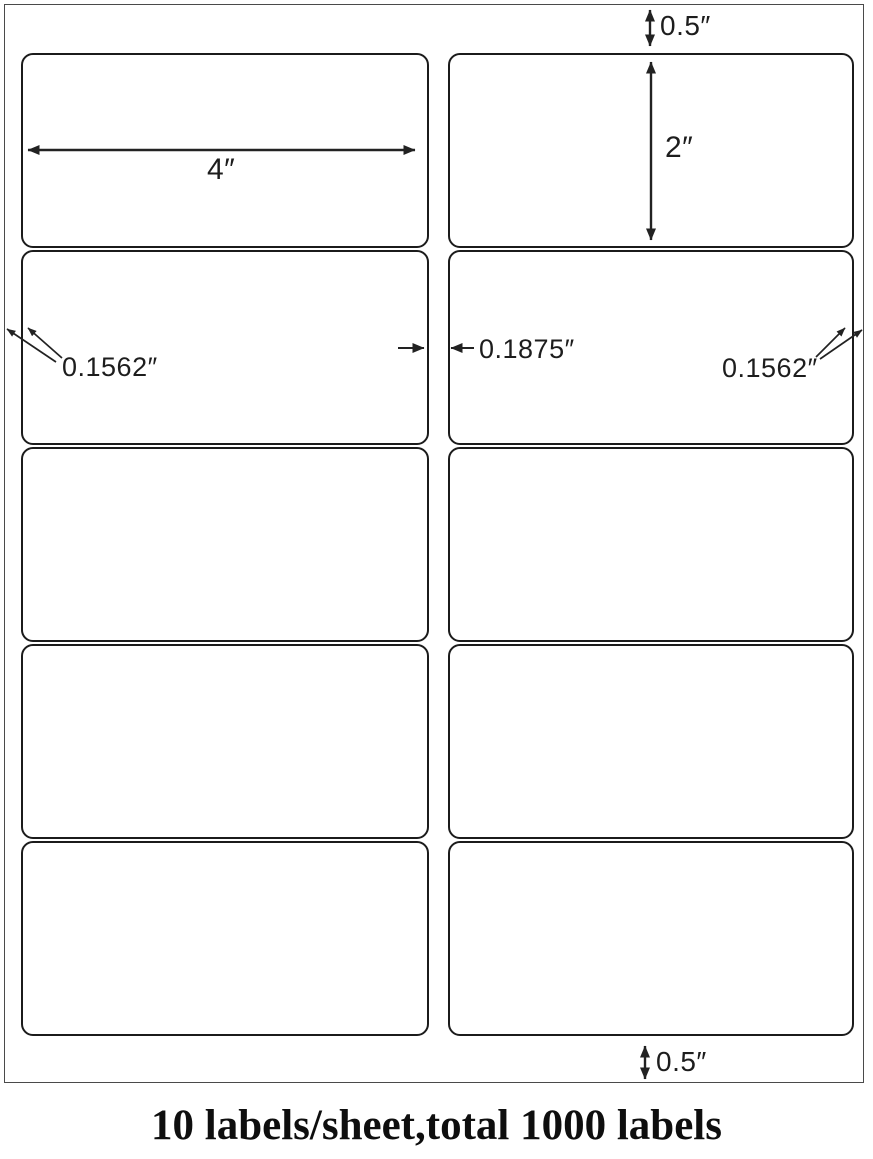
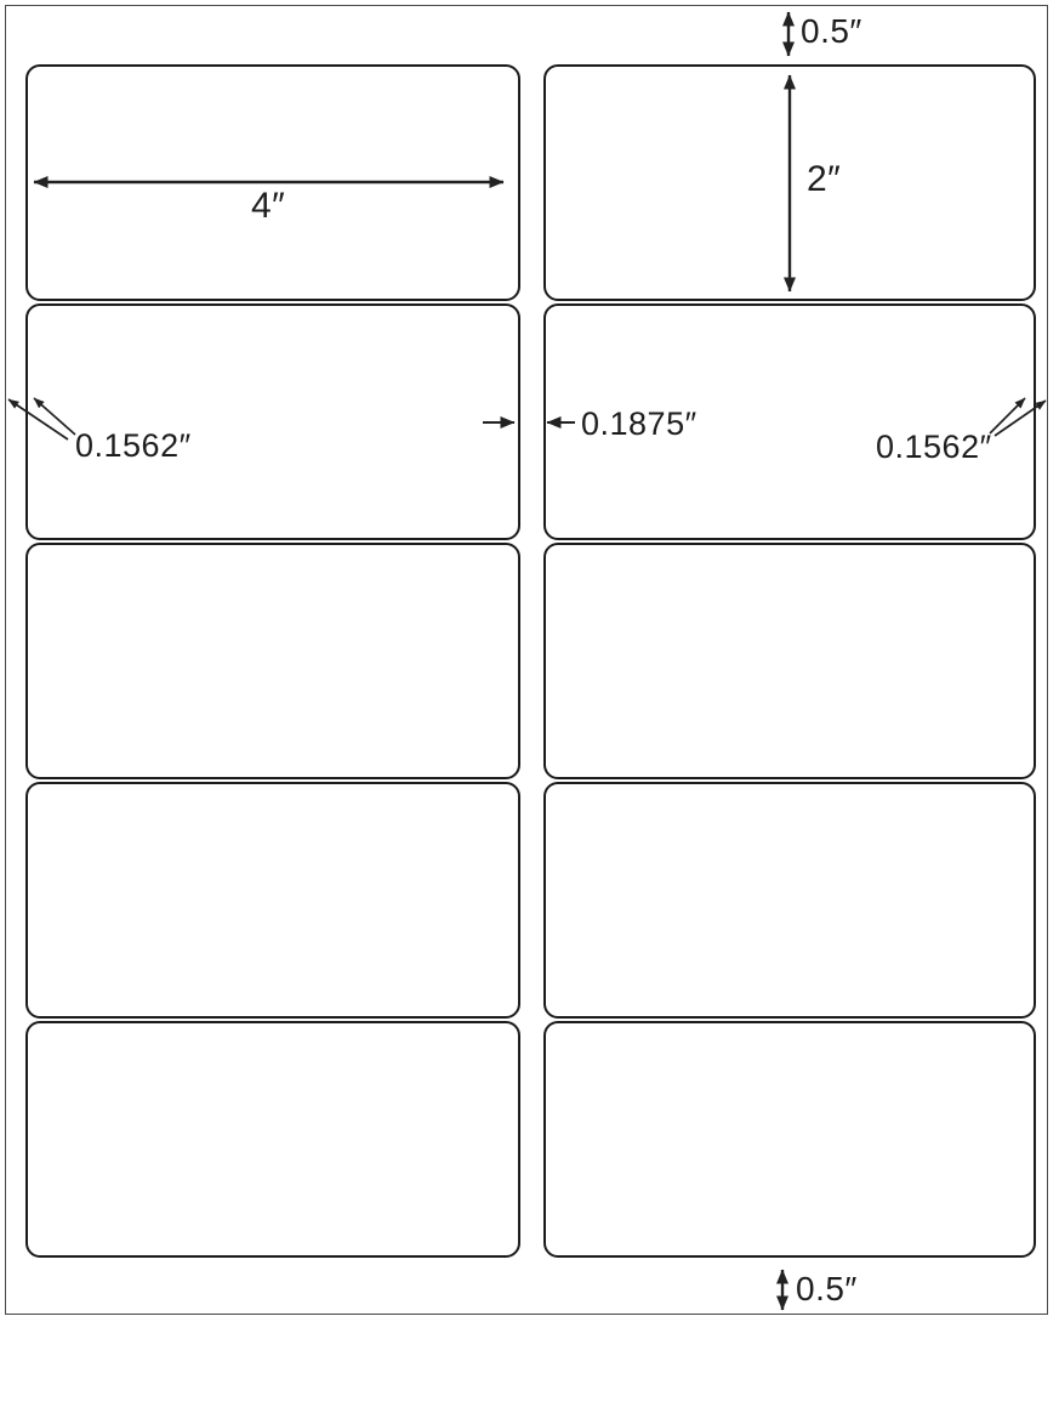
  0.5″
  2″
  4″
  0.1562″
  0.1875″
  0.1562″
  0.5″
- 10 labels/sheet,total 1000 labels
